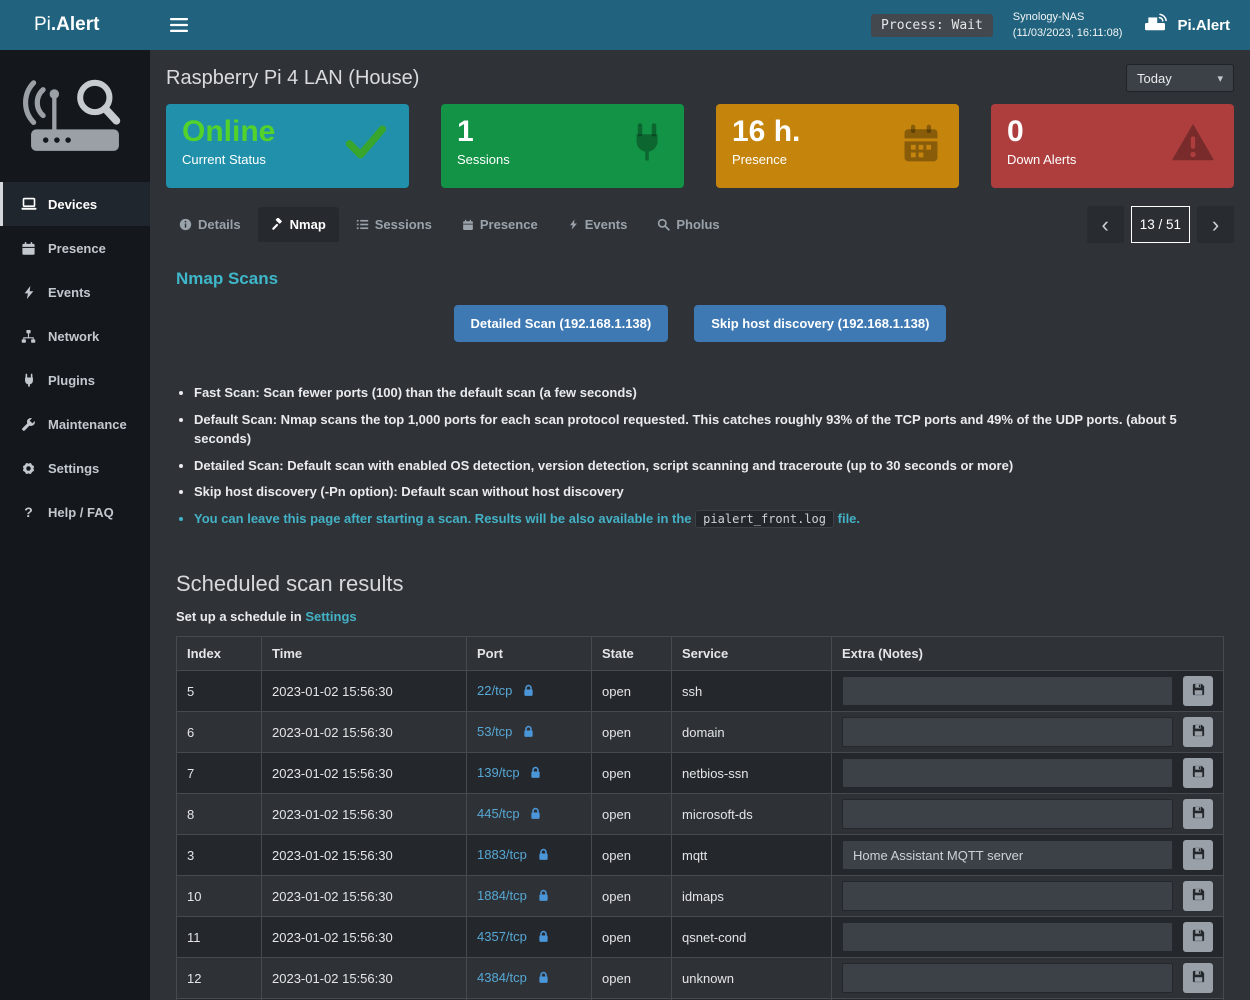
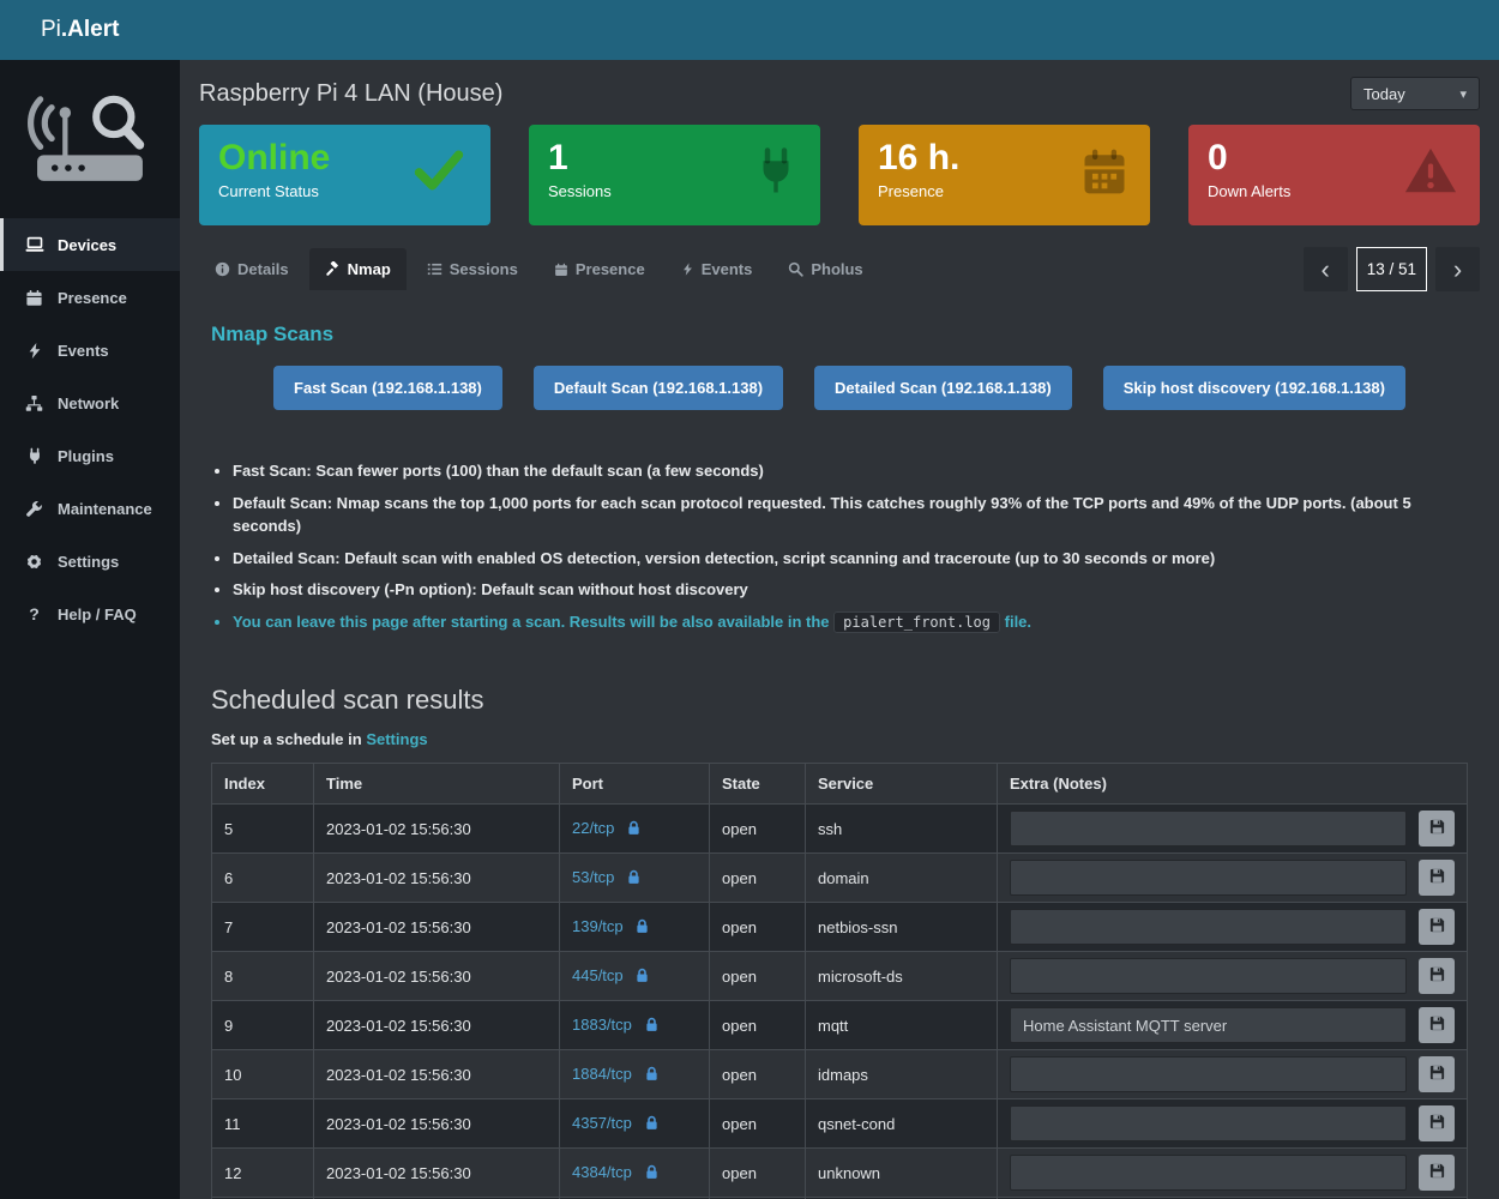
  Pi
  .Alert
- Process: Wait
- Synology-NAS
- (11/03/2023, 16:11:08)
- Pi.Alert
  Devices
  Presence
  Events
  Network
  Plugins
  Maintenance
  Settings
  ?
  Help / FAQ
  Raspberry Pi 4 LAN (House)
  Today
  ▾
  Online
  Current Status
  1
  Sessions
  16 h.
  Presence
  0
  Down Alerts
  Details
  Nmap
  Sessions
  Presence
  Events
  Pholus
  ‹
  13 / 51
  ›
  Nmap Scans
+ Fast Scan (192.168.1.138)
+ Default Scan (192.168.1.138)
  Detailed Scan (192.168.1.138)
  Skip host discovery (192.168.1.138)
  Fast Scan: Scan fewer ports (100) than the default scan (a few seconds)
  Default Scan: Nmap scans the top 1,000 ports for each scan protocol requested. This catches roughly 93% of the TCP ports and 49% of the UDP ports. (about 5 seconds)
  Detailed Scan: Default scan with enabled OS detection, version detection, script scanning and traceroute (up to 30 seconds or more)
  Skip host discovery (-Pn option): Default scan without host discovery
  You can leave this page after starting a scan. Results will be also available in the pialert_front.log file.
  Scheduled scan results
  Set up a schedule in Settings
  Index	Time	Port	State	Service	Extra (Notes)
  5	2023-01-02 15:56:30	22/tcp	open	ssh
  6	2023-01-02 15:56:30	53/tcp	open	domain
  7	2023-01-02 15:56:30	139/tcp	open	netbios-ssn
  8	2023-01-02 15:56:30	445/tcp	open	microsoft-ds
- 3	2023-01-02 15:56:30	1883/tcp	open	mqtt	Home Assistant MQTT server
+ 9	2023-01-02 15:56:30	1883/tcp	open	mqtt	Home Assistant MQTT server
  10	2023-01-02 15:56:30	1884/tcp	open	idmaps
  11	2023-01-02 15:56:30	4357/tcp	open	qsnet-cond
  12	2023-01-02 15:56:30	4384/tcp	open	unknown
